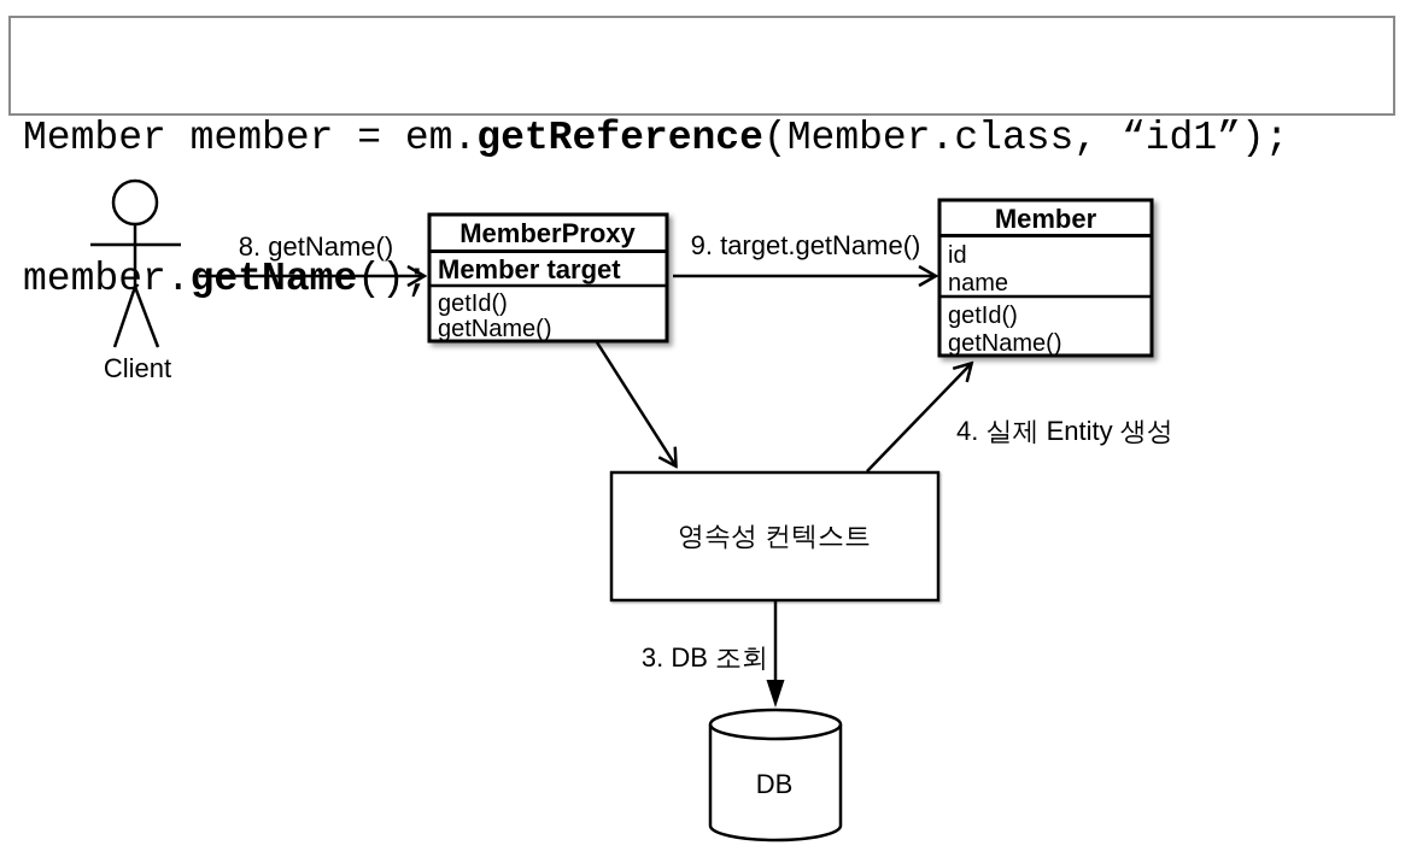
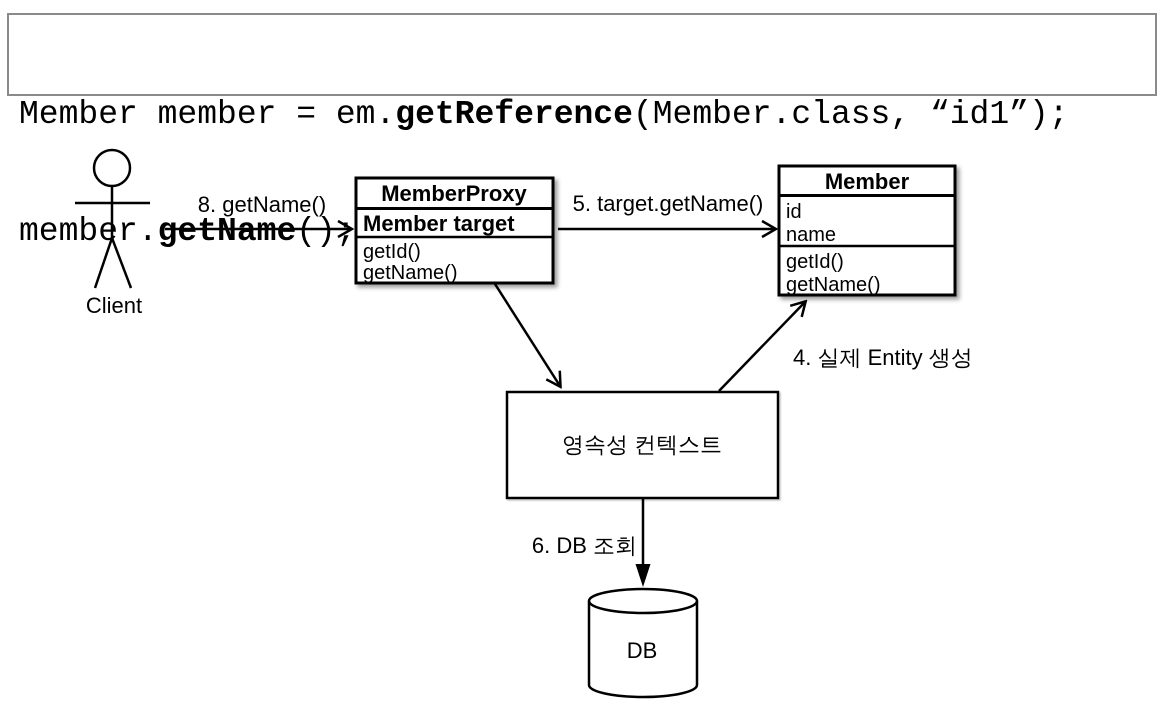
  Member member = em.getReference(Member.class, “id1”);
  member.getName();
  Client
  8. getName()
  MemberProxy
  Member target
  getId()
  getName()
- 9. target.getName()
+ 5. target.getName()
  Member
  id
  name
  getId()
  getName()
  4. 실제 Entity 생성
  영속성 컨텍스트
- 3. DB 조회
+ 6. DB 조회
  DB
